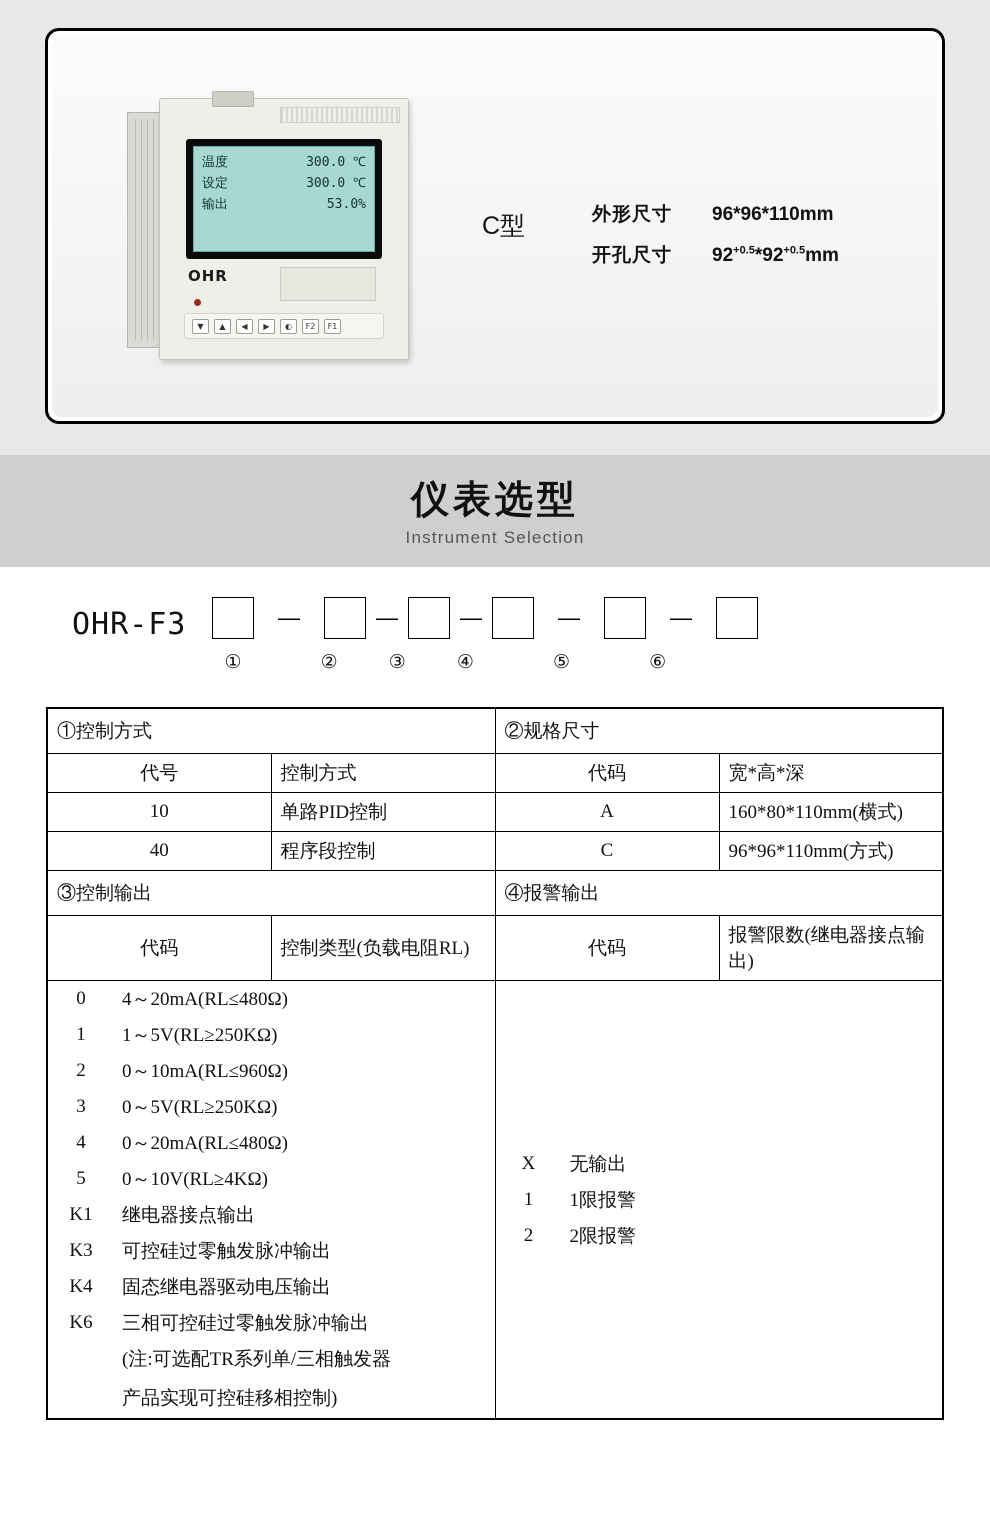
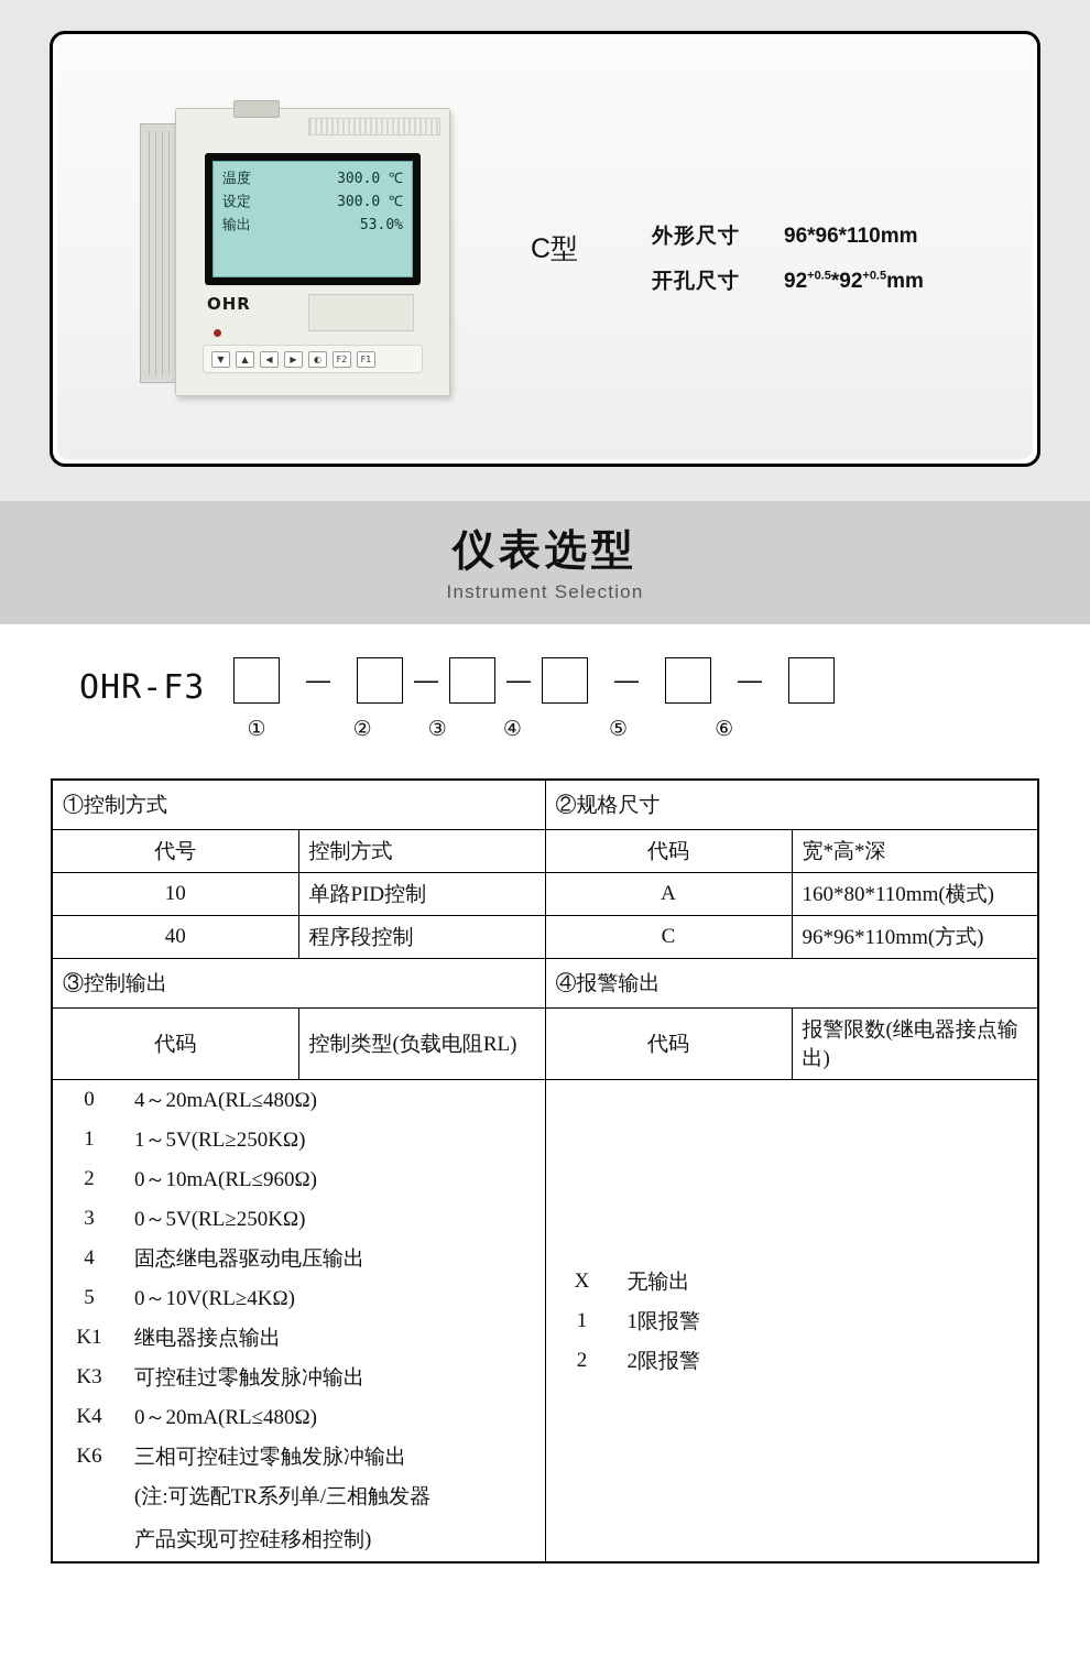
  温度
  300.0 ℃
  设定
  300.0 ℃
  输出
  53.0%
  OHR
  ▼
  ▲
  ◀
  ▶
  ◐
  F2
  F1
  C型
  外形尺寸
  96*96*110mm
  开孔尺寸
  92+0.5*92+0.5mm
  仪表选型
  Instrument Selection
  OHR-F3
  —
  —
  —
  —
  —
  ①
  ②
  ③
  ④
  ⑤
  ⑥
  ①控制方式	②规格尺寸
  代号	控制方式	代码	宽*高*深
  10	单路PID控制	A	160*80*110mm(横式)
  40	程序段控制	C	96*96*110mm(方式)
  ③控制输出	④报警输出
  代码	控制类型(负载电阻RL)	代码	报警限数(继电器接点输出)
  0	4～20mA(RL≤480Ω)
  1	1～5V(RL≥250KΩ)
  2	0～10mA(RL≤960Ω)
  3	0～5V(RL≥250KΩ)
- 4	0～20mA(RL≤480Ω)
+ 4	固态继电器驱动电压输出
  5	0～10V(RL≥4KΩ)
  K1	继电器接点输出
  K3	可控硅过零触发脉冲输出
- K4	固态继电器驱动电压输出
+ K4	0～20mA(RL≤480Ω)
  K6	三相可控硅过零触发脉冲输出
  	(注:可选配TR系列单/三相触发器
  	产品实现可控硅移相控制)
  X	无输出
  1	1限报警
  2	2限报警
